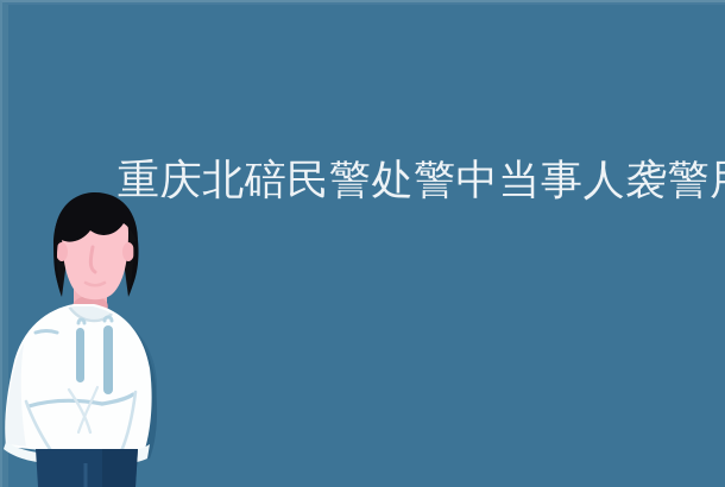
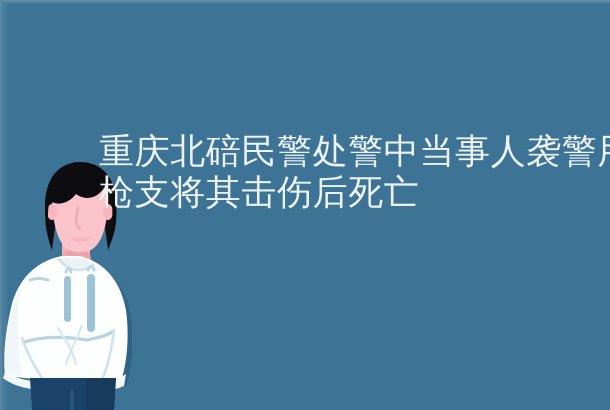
  重庆北碚民警处警中当事人袭警
+ 枪支将其击伤后死亡
